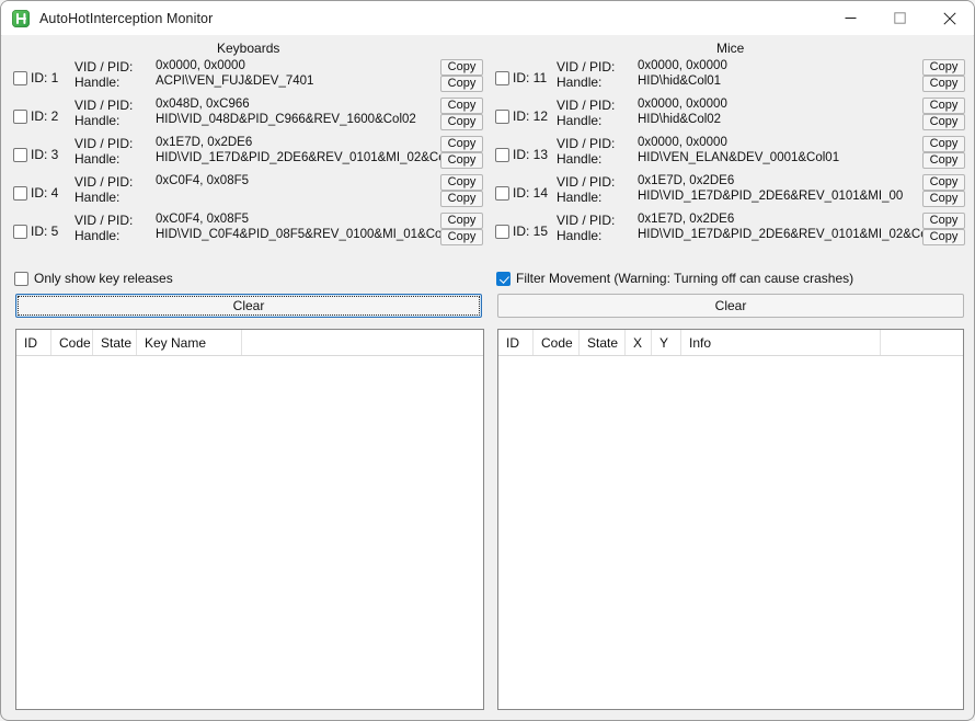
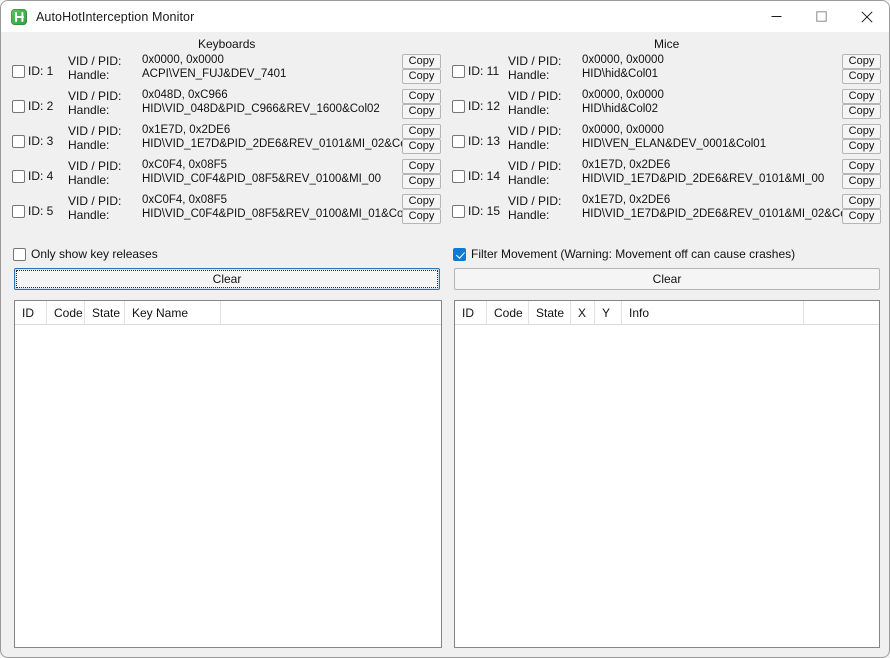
  AutoHotInterception Monitor
  Keyboards
  Mice
  ID: 1
  VID / PID:
  Handle:
  0x0000, 0x0000
  ACPI\VEN_FUJ&DEV_7401
  Copy
  Copy
  ID: 2
  VID / PID:
  Handle:
  0x048D, 0xC966
  HID\VID_048D&PID_C966&REV_1600&Col02
  Copy
  Copy
  ID: 3
  VID / PID:
  Handle:
  0x1E7D, 0x2DE6
  HID\VID_1E7D&PID_2DE6&REV_0101&MI_02&C
  Copy
  Copy
  ID: 4
  VID / PID:
  Handle:
  0xC0F4, 0x08F5
+ HID\VID_C0F4&PID_08F5&REV_0100&MI_00
  Copy
  Copy
  ID: 5
  VID / PID:
  Handle:
  0xC0F4, 0x08F5
  HID\VID_C0F4&PID_08F5&REV_0100&MI_01&Co
  Copy
  Copy
  ID: 11
  VID / PID:
  Handle:
  0x0000, 0x0000
  HID\hid&Col01
  Copy
  Copy
  ID: 12
  VID / PID:
  Handle:
  0x0000, 0x0000
  HID\hid&Col02
  Copy
  Copy
  ID: 13
  VID / PID:
  Handle:
  0x0000, 0x0000
  HID\VEN_ELAN&DEV_0001&Col01
  Copy
  Copy
  ID: 14
  VID / PID:
  Handle:
  0x1E7D, 0x2DE6
  HID\VID_1E7D&PID_2DE6&REV_0101&MI_00
  Copy
  Copy
  ID: 15
  VID / PID:
  Handle:
  0x1E7D, 0x2DE6
  HID\VID_1E7D&PID_2DE6&REV_0101&MI_02&C
  Copy
  Copy
  Only show key releases
- Filter Movement (Warning: Turning off can cause crashes)
+ Filter Movement (Warning: Movement off can cause crashes)
  Clear
  Clear
  ID
  Code
  State
  Key Name
  ID
  Code
  State
  X
  Y
  Info
